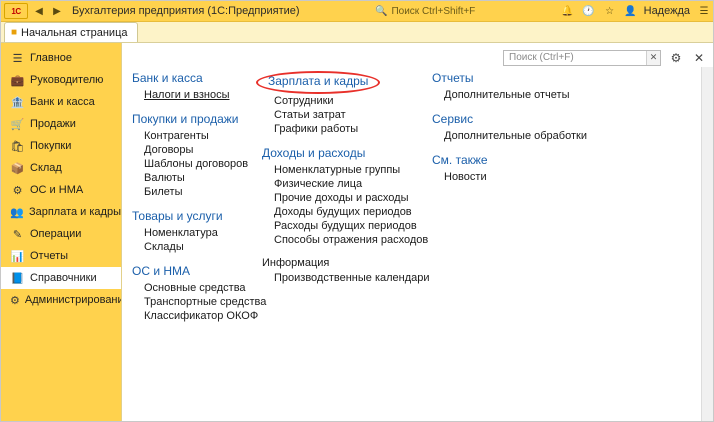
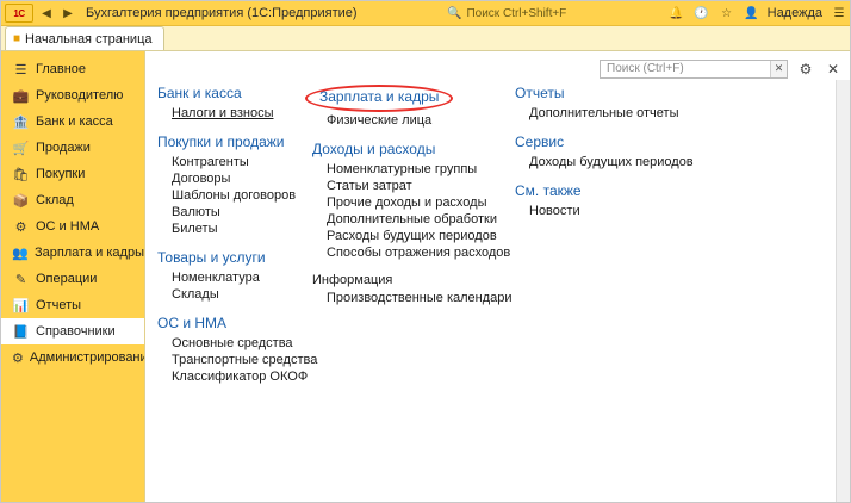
  1C
  ◀
  ▶
  Бухгалтерия предприятия (1С:Предприятие)
  🔍
  Поиск Ctrl+Shift+F
  🔔
  🕐
  ☆
  👤
  Надежда
  ☰
  ■
  Начальная страница
  ☰
  Главное
  💼
  Руководителю
  🏦
  Банк и касса
  🛒
  Продажи
  🛍
  Покупки
  📦
  Склад
  ⚙
  ОС и НМА
  👥
  Зарплата и кадры
  ✎
  Операции
  📊
  Отчеты
  📘
  Справочники
  ⚙
  Администрирован
  Поиск (Ctrl+F)
  ✕
  ⚙
  ✕
  Банк и касса
  Налоги и взносы
  Покупки и продажи
  Контрагенты
  Договоры
  Шаблоны договоров
  Валюты
  Билеты
  Товары и услуги
  Номенклатура
  Склады
  ОС и НМА
  Основные средства
  Транспортные средства
  Классификатор ОКОФ
  Зарплата и кадры
- Сотрудники
- Статьи затрат
+ Физические лица
- Графики работы
  Доходы и расходы
  Номенклатурные группы
- Физические лица
+ Статьи затрат
  Прочие доходы и расходы
- Доходы будущих периодов
+ Дополнительные обработки
  Расходы будущих периодов
  Способы отражения расходов
  Информация
  Производственные календари
  Отчеты
  Дополнительные отчеты
  Сервис
- Дополнительные обработки
+ Доходы будущих периодов
  См. также
  Новости
